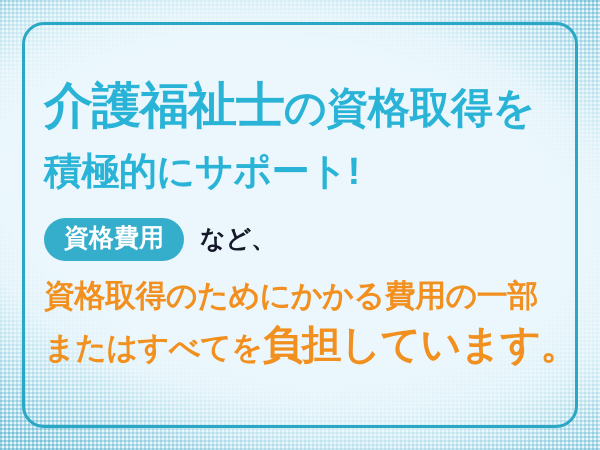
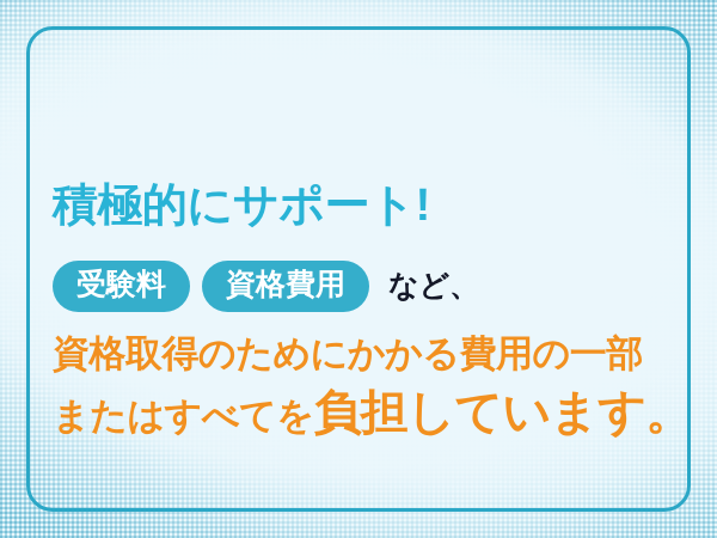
- 介護福祉士の資格取得を
  積極的にサポート!
+ 受験料
  資格費用
  など、
  資格取得のためにかかる費用の一部
  またはすべてを負担しています。
